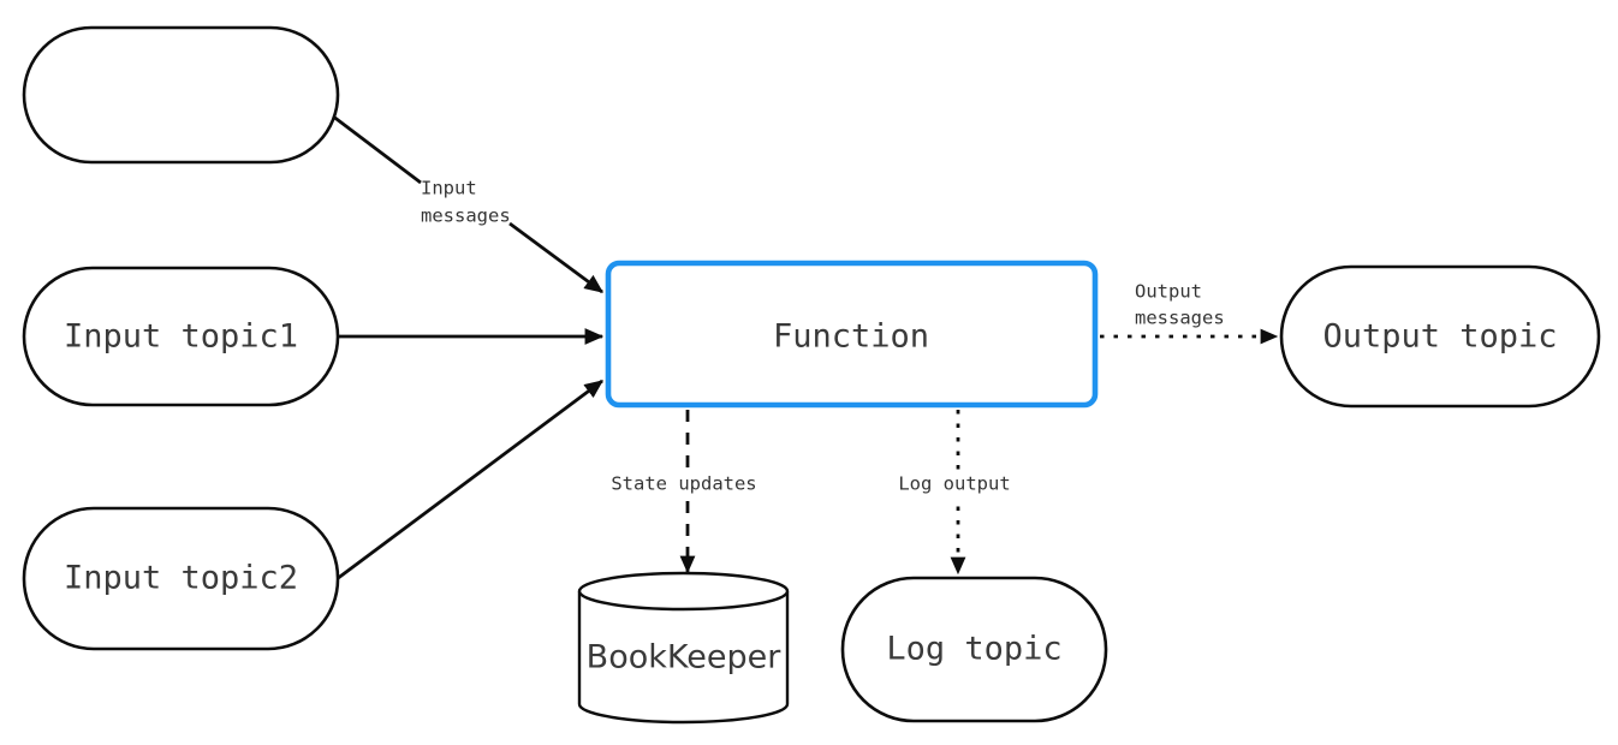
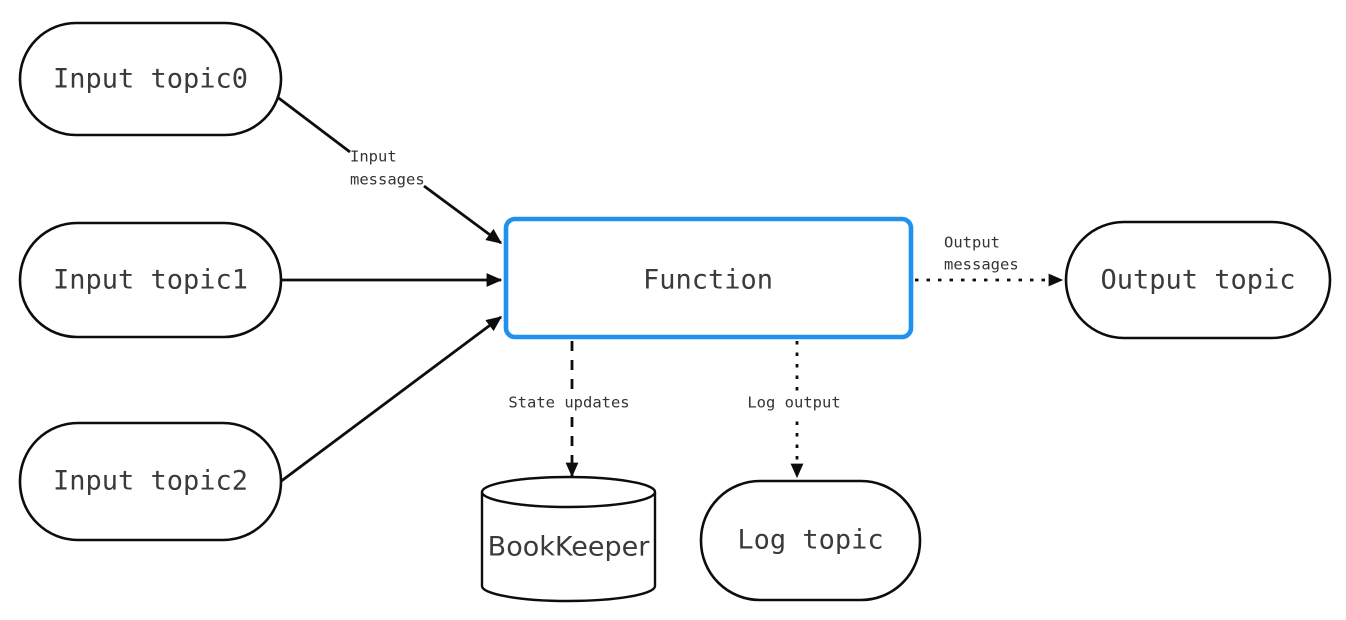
  Input
  messages
  Output
  messages
  State updates
  Log output
+ Input topic0
  Input topic1
  Input topic2
  Function
  Output topic
  BookKeeper
  Log topic
